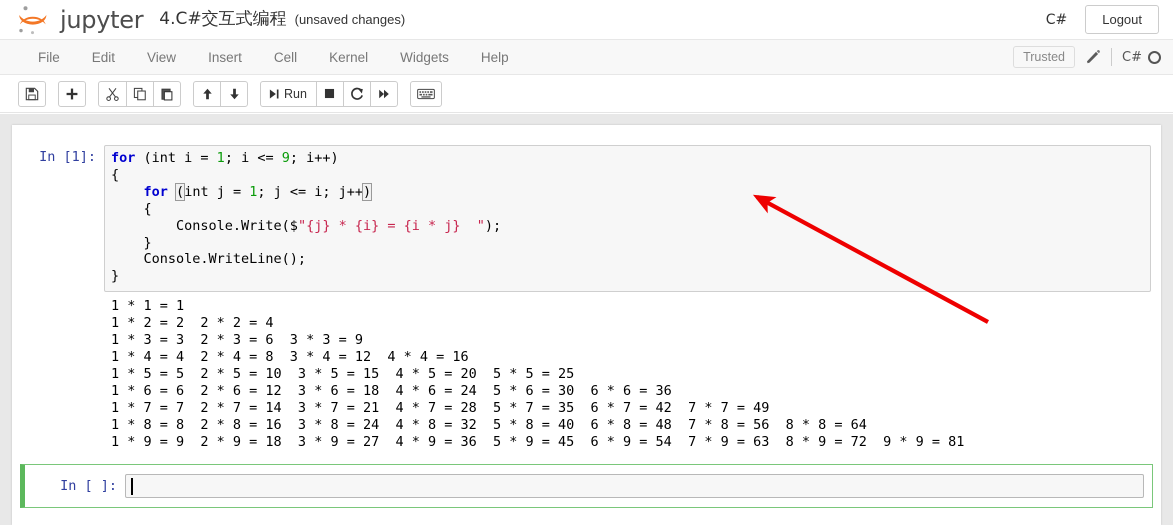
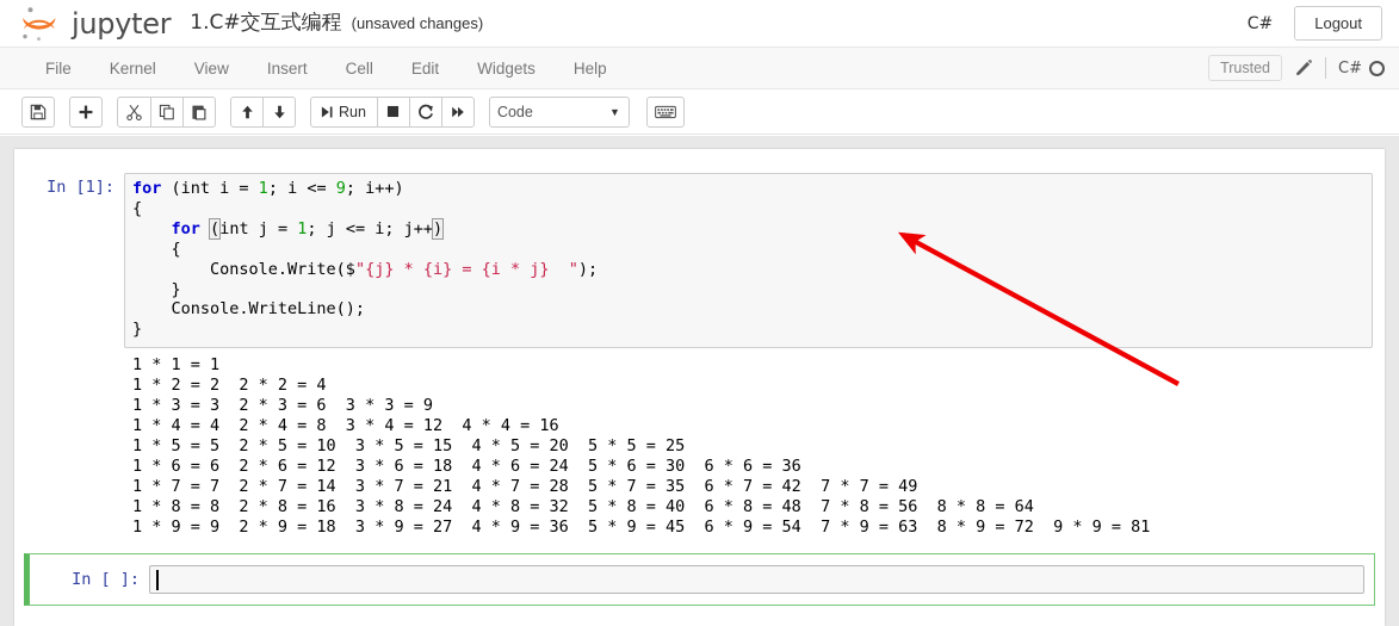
  jupyter
- 4.C#交互式编程
+ 1.C#交互式编程
  (unsaved changes)
  C#
  Logout
  File
- Edit
+ Kernel
  View
  Insert
  Cell
- Kernel
+ Edit
  Widgets
  Help
  Trusted
  C#
  Run
+ Code
+ ▼
  In [1]:
  for (int i = 1; i <= 9; i++)
  {
  for (int j = 1; j <= i; j++)
  {
  Console.Write($"{j} * {i} = {i * j} ");
  }
  Console.WriteLine();
  }
  1 * 1 = 1
  1 * 2 = 2 2 * 2 = 4
  1 * 3 = 3 2 * 3 = 6 3 * 3 = 9
  1 * 4 = 4 2 * 4 = 8 3 * 4 = 12 4 * 4 = 16
  1 * 5 = 5 2 * 5 = 10 3 * 5 = 15 4 * 5 = 20 5 * 5 = 25
  1 * 6 = 6 2 * 6 = 12 3 * 6 = 18 4 * 6 = 24 5 * 6 = 30 6 * 6 = 36
  1 * 7 = 7 2 * 7 = 14 3 * 7 = 21 4 * 7 = 28 5 * 7 = 35 6 * 7 = 42 7 * 7 = 49
  1 * 8 = 8 2 * 8 = 16 3 * 8 = 24 4 * 8 = 32 5 * 8 = 40 6 * 8 = 48 7 * 8 = 56 8 * 8 = 64
  1 * 9 = 9 2 * 9 = 18 3 * 9 = 27 4 * 9 = 36 5 * 9 = 45 6 * 9 = 54 7 * 9 = 63 8 * 9 = 72 9 * 9 = 81
  In [ ]:
